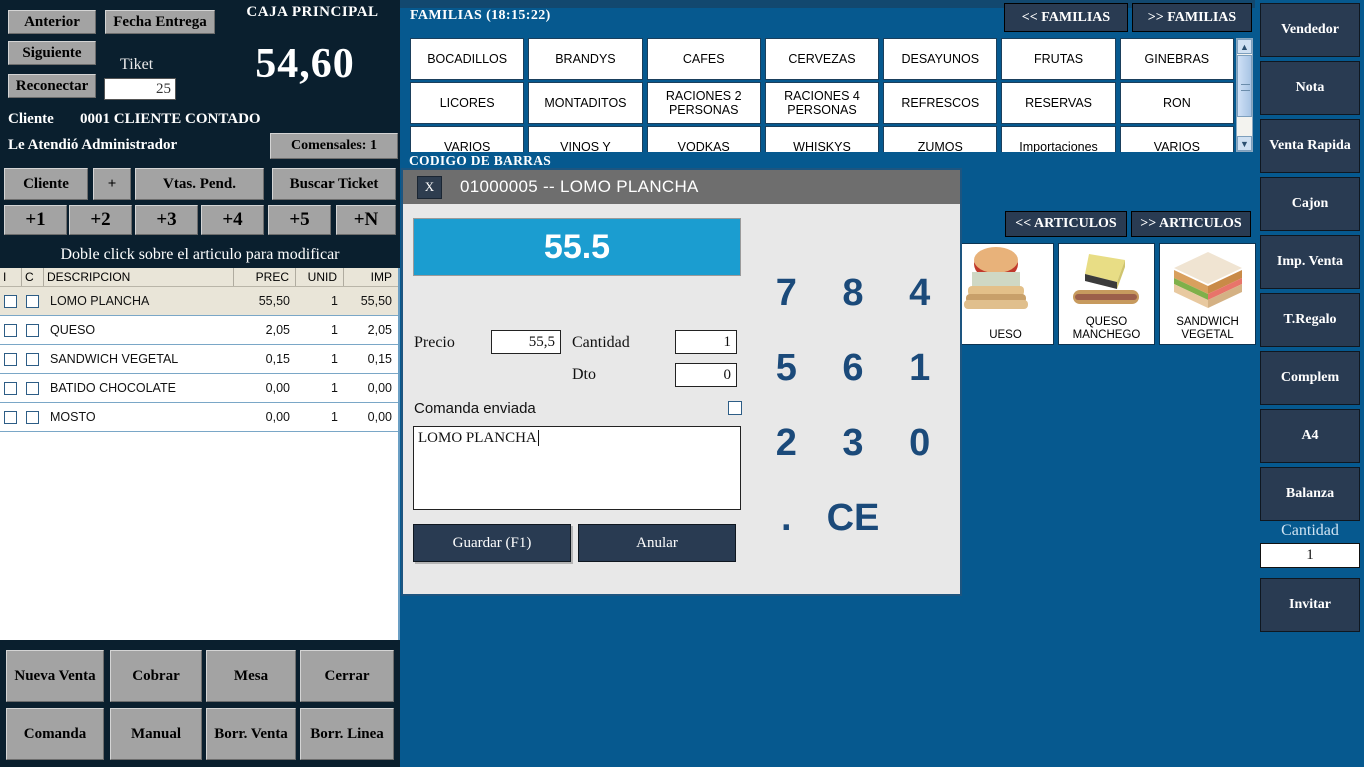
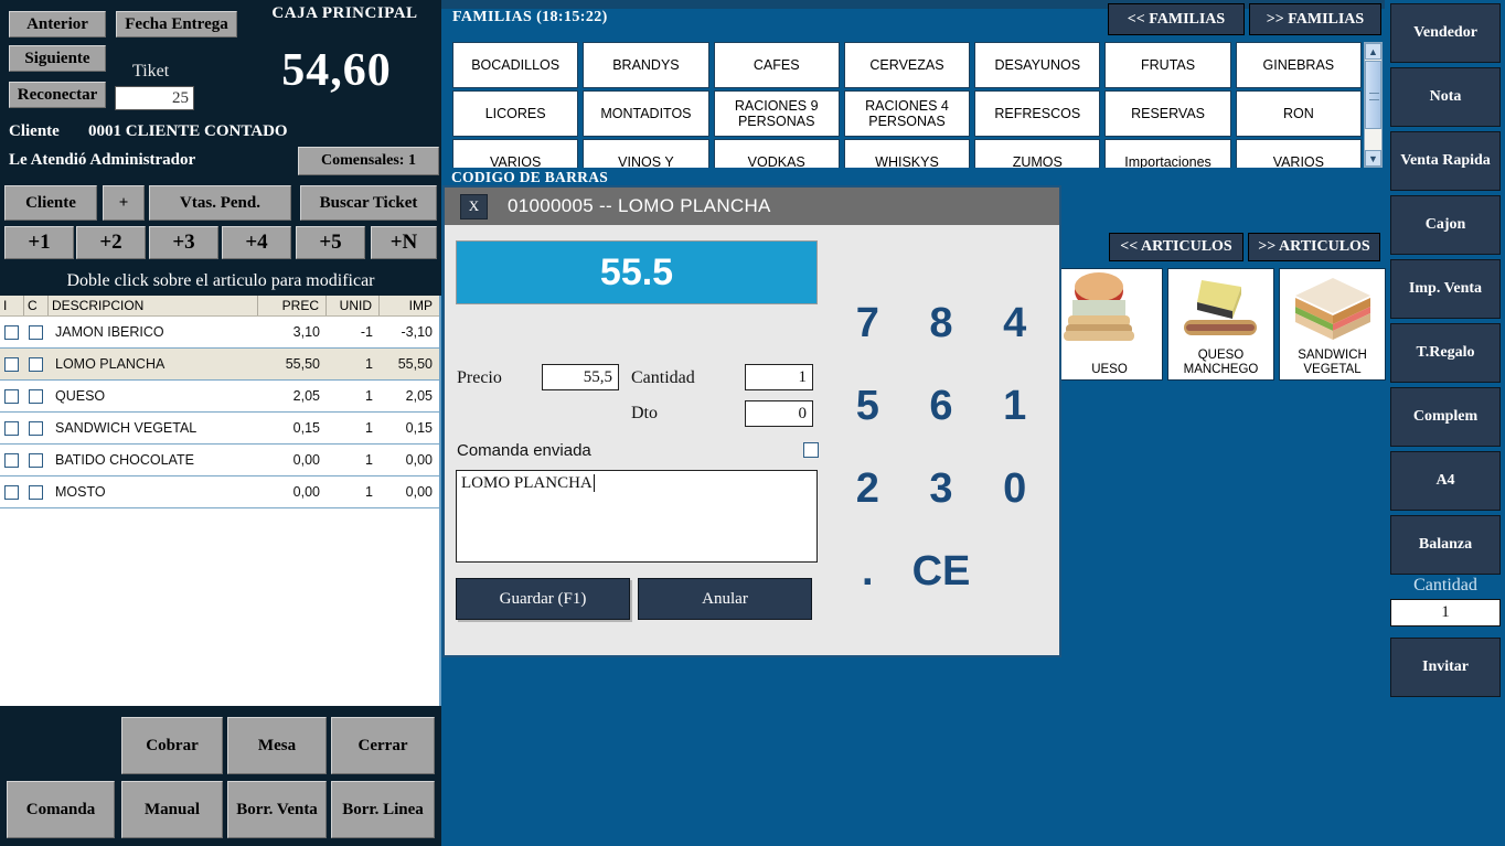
  Anterior
  Fecha Entrega
  Siguiente
  Reconectar
  Tiket
  25
  CAJA PRINCIPAL
  54,60
  Cliente
  0001 CLIENTE CONTADO
  Le Atendió Administrador
  Comensales: 1
  Cliente
  +
  Vtas. Pend.
  Buscar Ticket
  +1
  +2
  +3
  +4
  +5
  +N
  Doble click sobre el articulo para modificar
  I
  C
  DESCRIPCION
  PREC
  UNID
  IMP
+ JAMON IBERICO
+ 3,10
+ -1
+ -3,10
  LOMO PLANCHA
  55,50
  1
  55,50
  QUESO
  2,05
  1
  2,05
  SANDWICH VEGETAL
  0,15
  1
  0,15
  BATIDO CHOCOLATE
  0,00
  1
  0,00
  MOSTO
  0,00
  1
  0,00
- Nueva Venta
  Cobrar
  Mesa
  Cerrar
  Comanda
  Manual
  Borr. Venta
  Borr. Linea
  FAMILIAS (18:15:22)
  << FAMILIAS
  >> FAMILIAS
  BOCADILLOS
  BRANDYS
  CAFES
  CERVEZAS
  DESAYUNOS
  FRUTAS
  GINEBRAS
  LICORES
  MONTADITOS
- RACIONES 2 PERSONAS
+ RACIONES 9 PERSONAS
  RACIONES 4 PERSONAS
  REFRESCOS
  RESERVAS
  RON
  VARIOS
  VINOS Y
  VODKAS
  WHISKYS
  ZUMOS
  Importaciones
  VARIOS
  ▲
  ▼
  CODIGO DE BARRAS
  << ARTICULOS
  >> ARTICULOS
  UESO
  QUESO MANCHEGO
  SANDWICH VEGETAL
  X
  01000005 -- LOMO PLANCHA
  55.5
  Precio
  55,5
  Cantidad
  1
  Dto
  0
  Comanda enviada
  LOMO PLANCHA
  Guardar (F1)
  Anular
  7
  8
  4
  5
  6
  1
  2
  3
  0
  .
  CE
  Vendedor
  Nota
  Venta Rapida
  Cajon
  Imp. Venta
  T.Regalo
  Complem
  A4
  Balanza
  Cantidad
  1
  Invitar
